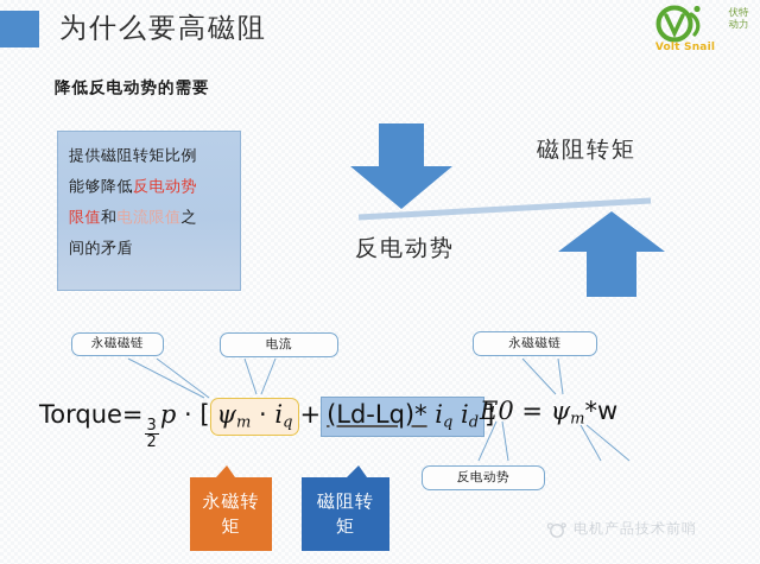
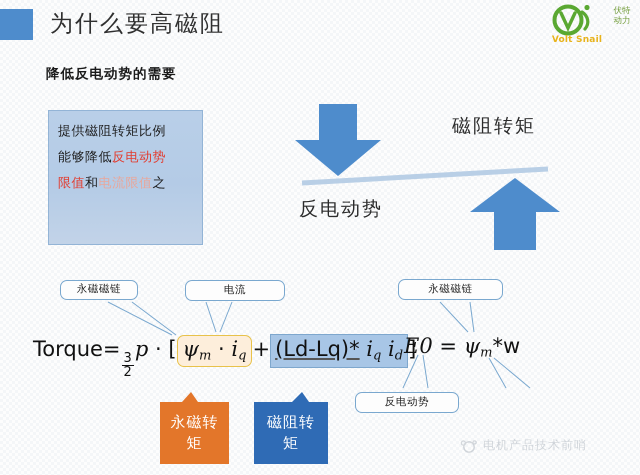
  为什么要高磁阻
  降低反电动势的需要
  Volt Snail
  伏特动力
  提供磁阻转矩比例
  能够降低反电动势
  限值和电流限值之
- 间的矛盾
  磁阻转矩
  反电动势
  永磁磁链
  电流
  永磁磁链
  反电动势
  永磁转矩
  磁阻转矩
  Torque=
  3
  2
  p · [ ψm · iq + (Ld-Lq)* iq id ]
  E0 = ψm*w
  电机产品技术前哨
